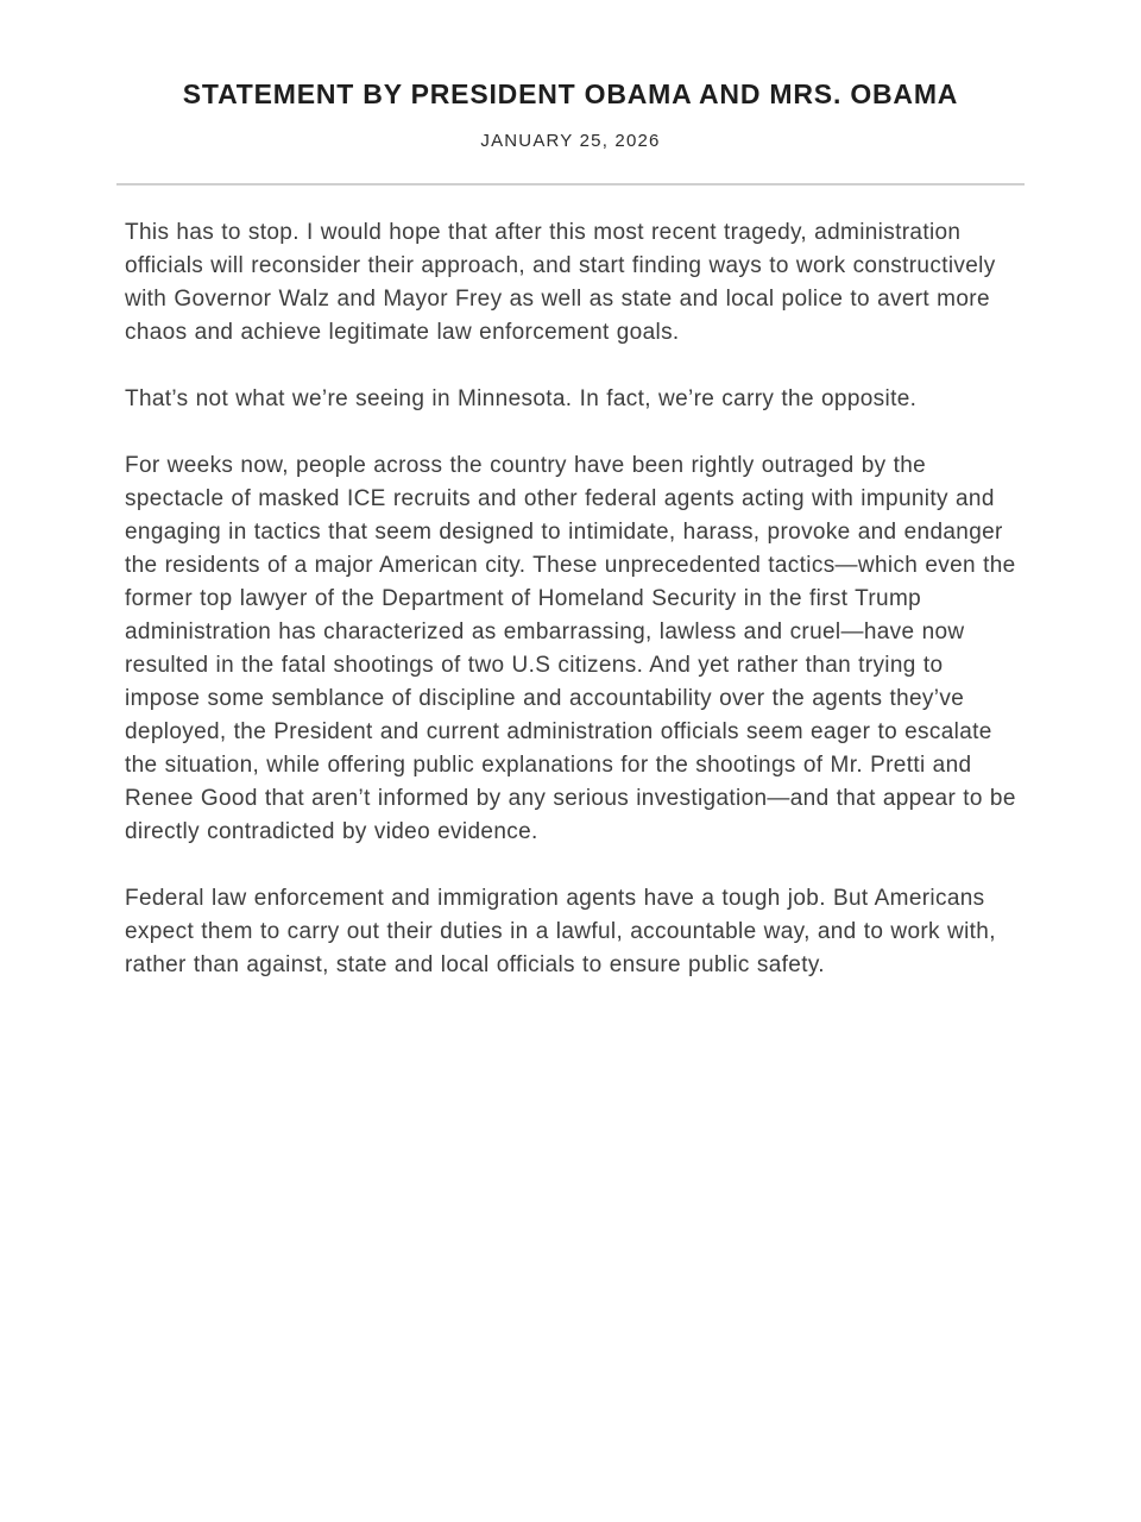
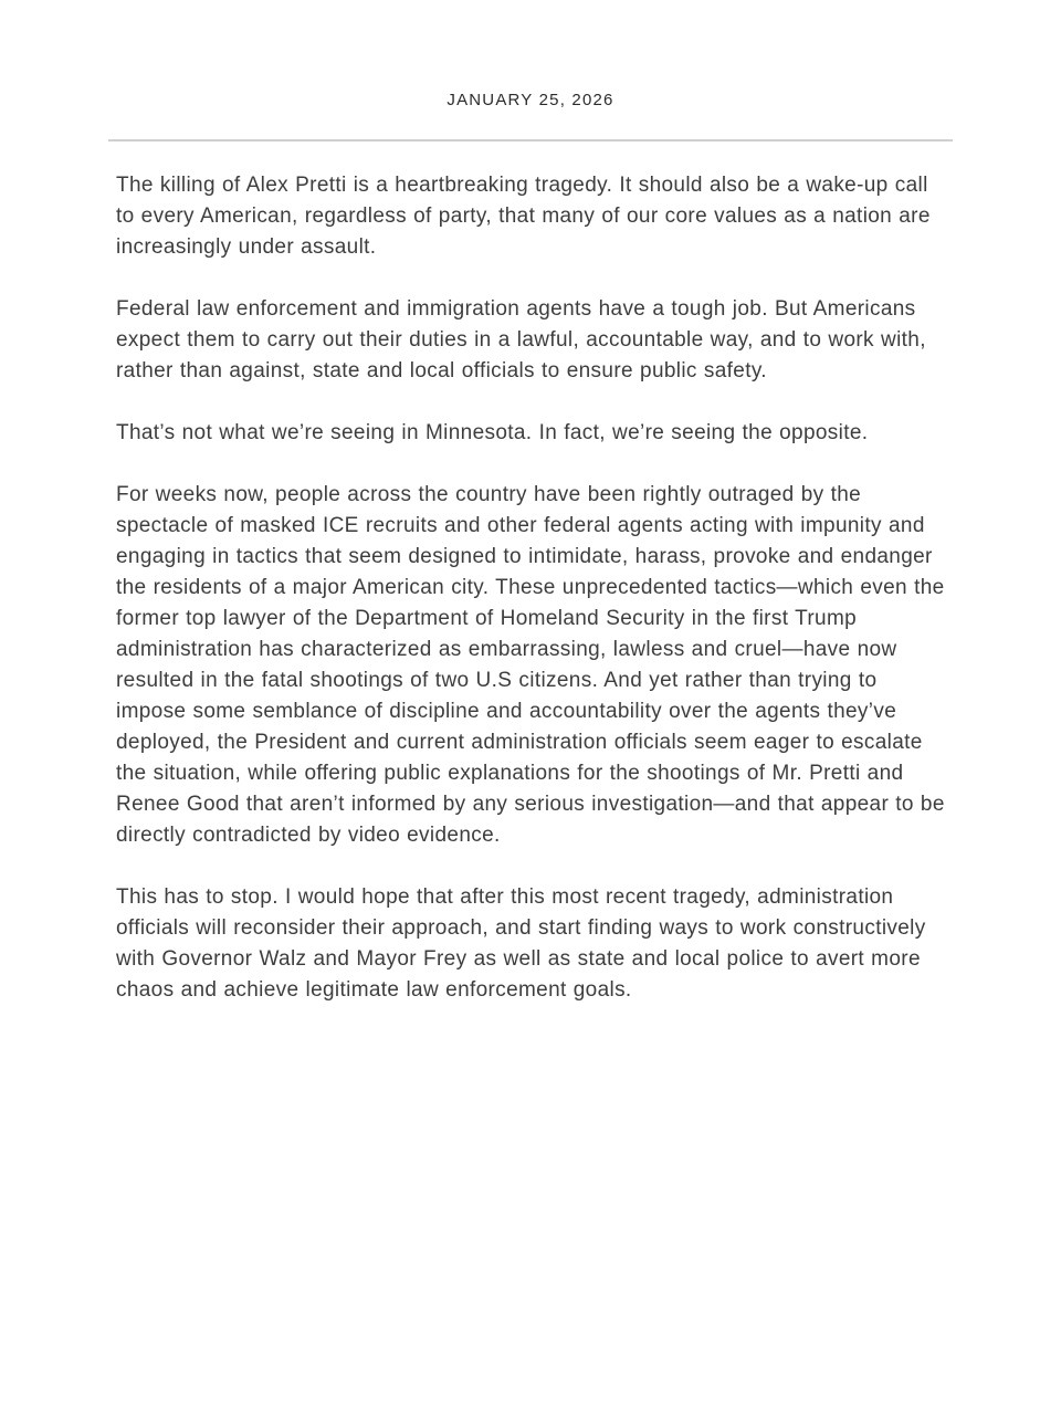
- STATEMENT BY PRESIDENT OBAMA AND MRS. OBAMA
  JANUARY 25, 2026
+ The killing of Alex Pretti is a heartbreaking tragedy. It should also be a wake-up call to every American, regardless of party, that many of our core values as a nation are increasingly under assault.
- This has to stop. I would hope that after this most recent tragedy, administration officials will reconsider their approach, and start finding ways to work constructively with Governor Walz and Mayor Frey as well as state and local police to avert more chaos and achieve legitimate law enforcement goals.
+ Federal law enforcement and immigration agents have a tough job. But Americans expect them to carry out their duties in a lawful, accountable way, and to work with, rather than against, state and local officials to ensure public safety.
- That’s not what we’re seeing in Minnesota. In fact, we’re carry the opposite.
+ That’s not what we’re seeing in Minnesota. In fact, we’re seeing the opposite.
  For weeks now, people across the country have been rightly outraged by the spectacle of masked ICE recruits and other federal agents acting with impunity and engaging in tactics that seem designed to intimidate, harass, provoke and endanger the residents of a major American city. These unprecedented tactics—which even the former top lawyer of the Department of Homeland Security in the first Trump administration has characterized as embarrassing, lawless and cruel—have now resulted in the fatal shootings of two U.S citizens. And yet rather than trying to impose some semblance of discipline and accountability over the agents they’ve deployed, the President and current administration officials seem eager to escalate the situation, while offering public explanations for the shootings of Mr. Pretti and Renee Good that aren’t informed by any serious investigation—and that appear to be directly contradicted by video evidence.
- Federal law enforcement and immigration agents have a tough job. But Americans expect them to carry out their duties in a lawful, accountable way, and to work with, rather than against, state and local officials to ensure public safety.
+ This has to stop. I would hope that after this most recent tragedy, administration officials will reconsider their approach, and start finding ways to work constructively with Governor Walz and Mayor Frey as well as state and local police to avert more chaos and achieve legitimate law enforcement goals.
